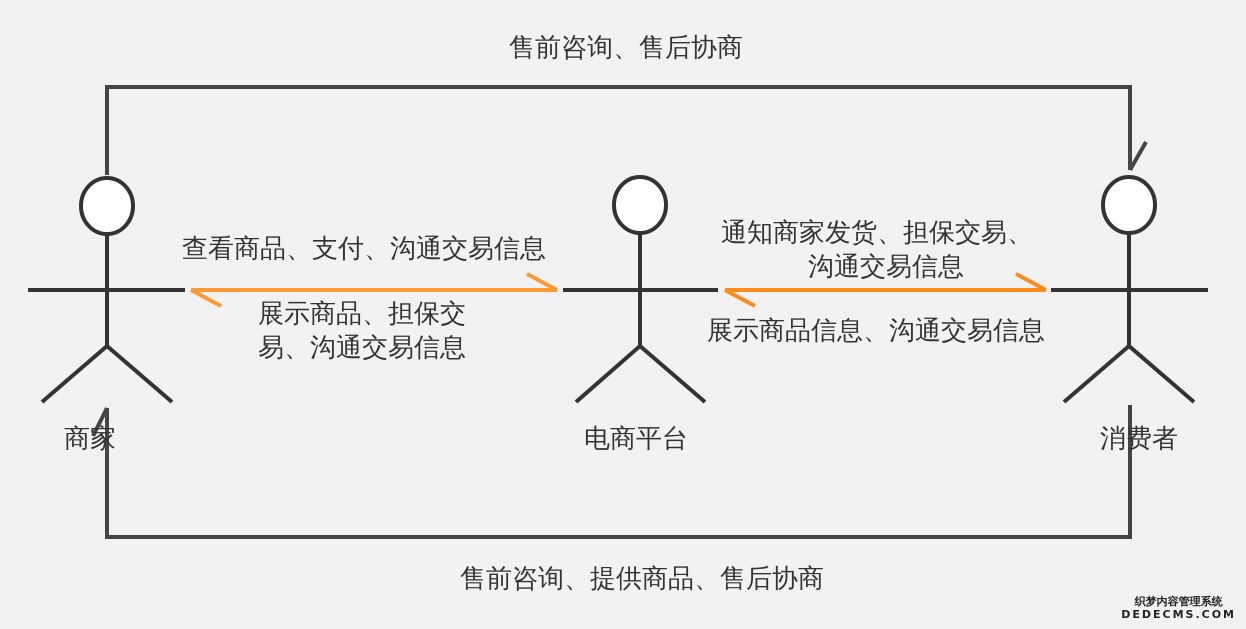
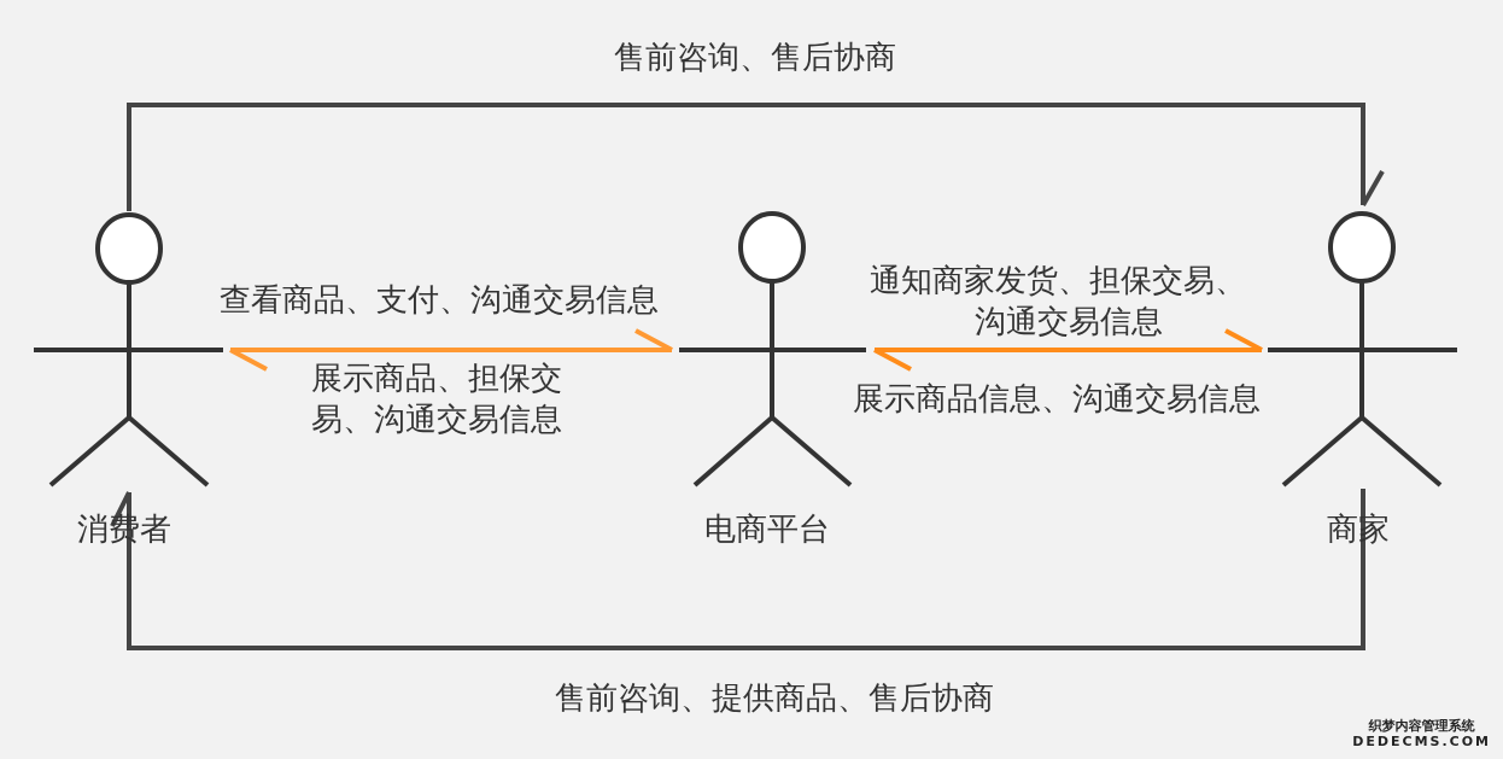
  售前咨询、售后协商
  售前咨询、提供商品、售后协商
  查看商品、支付、沟通交易信息
  展示商品、担保交
  易、沟通交易信息
  通知商家发货、担保交易、
  沟通交易信息
  展示商品信息、沟通交易信息
- 商家
+ 消费者
  电商平台
- 消费者
+ 商家
  织梦内容管理系统
  DEDECMS.COM
